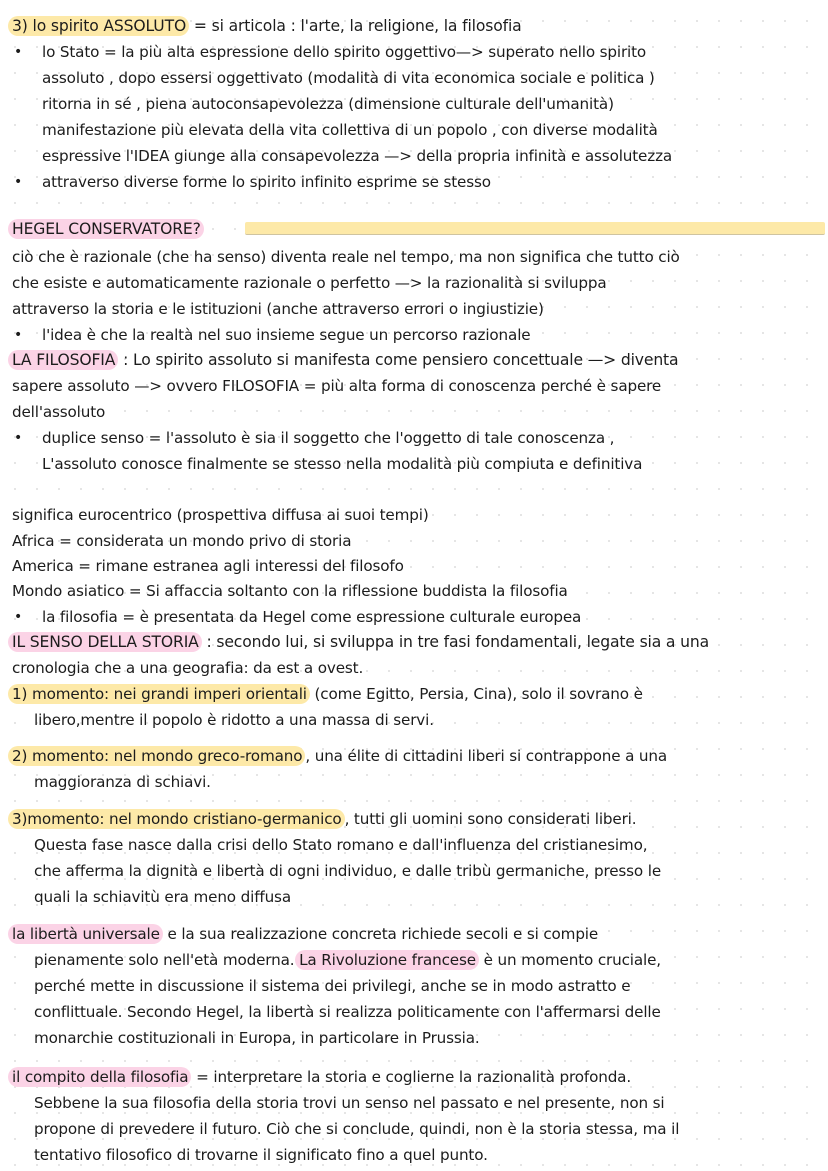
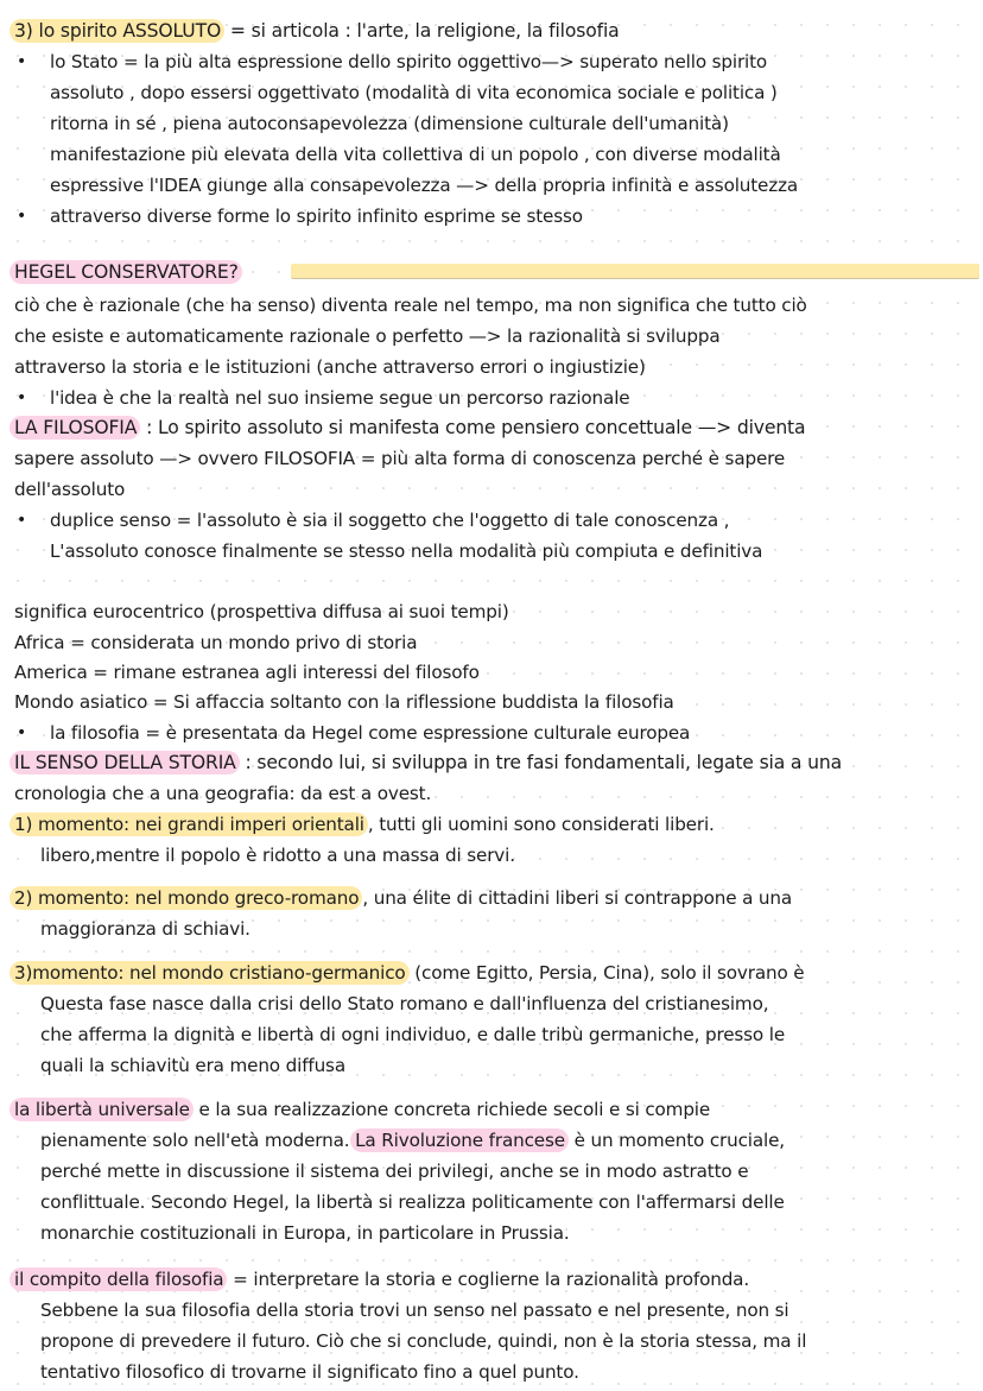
  3) lo spirito ASSOLUTO = si articola : l'arte, la religione, la filosofia
  lo Stato = la più alta espressione dello spirito oggettivo—> superato nello spirito
  assoluto , dopo essersi oggettivato (modalità di vita economica sociale e politica )
  ritorna in sé , piena autoconsapevolezza (dimensione culturale dell'umanità)
  manifestazione più elevata della vita collettiva di un popolo , con diverse modalità
  espressive l'IDEA giunge alla consapevolezza —> della propria infinità e assolutezza
  attraverso diverse forme lo spirito infinito esprime se stesso
  HEGEL CONSERVATORE?
  ciò che è razionale (che ha senso) diventa reale nel tempo, ma non significa che tutto ciò
  che esiste e automaticamente razionale o perfetto —> la razionalità si sviluppa
  attraverso la storia e le istituzioni (anche attraverso errori o ingiustizie)
  l'idea è che la realtà nel suo insieme segue un percorso razionale
  LA FILOSOFIA : Lo spirito assoluto si manifesta come pensiero concettuale —> diventa
  sapere assoluto —> ovvero FILOSOFIA = più alta forma di conoscenza perché è sapere
  dell'assoluto
  duplice senso = l'assoluto è sia il soggetto che l'oggetto di tale conoscenza ,
  L'assoluto conosce finalmente se stesso nella modalità più compiuta e definitiva
  significa eurocentrico (prospettiva diffusa ai suoi tempi)
  Africa = considerata un mondo privo di storia
  America = rimane estranea agli interessi del filosofo
  Mondo asiatico = Si affaccia soltanto con la riflessione buddista la filosofia
  la filosofia = è presentata da Hegel come espressione culturale europea
  IL SENSO DELLA STORIA : secondo lui, si sviluppa in tre fasi fondamentali, legate sia a una
  cronologia che a una geografia: da est a ovest.
- 1) momento: nei grandi imperi orientali (come Egitto, Persia, Cina), solo il sovrano è
+ 1) momento: nei grandi imperi orientali , tutti gli uomini sono considerati liberi.
  libero,mentre il popolo è ridotto a una massa di servi.
  2) momento: nel mondo greco-romano , una élite di cittadini liberi si contrappone a una
  maggioranza di schiavi.
- 3)momento: nel mondo cristiano-germanico , tutti gli uomini sono considerati liberi.
+ 3)momento: nel mondo cristiano-germanico (come Egitto, Persia, Cina), solo il sovrano è
  Questa fase nasce dalla crisi dello Stato romano e dall'influenza del cristianesimo,
  che afferma la dignità e libertà di ogni individuo, e dalle tribù germaniche, presso le
  quali la schiavitù era meno diffusa
  la libertà universale e la sua realizzazione concreta richiede secoli e si compie
  pienamente solo nell'età moderna. La Rivoluzione francese è un momento cruciale,
  perché mette in discussione il sistema dei privilegi, anche se in modo astratto e
  conflittuale. Secondo Hegel, la libertà si realizza politicamente con l'affermarsi delle
  monarchie costituzionali in Europa, in particolare in Prussia.
  il compito della filosofia = interpretare la storia e coglierne la razionalità profonda.
  Sebbene la sua filosofia della storia trovi un senso nel passato e nel presente, non si
  propone di prevedere il futuro. Ciò che si conclude, quindi, non è la storia stessa, ma il
  tentativo filosofico di trovarne il significato fino a quel punto.
